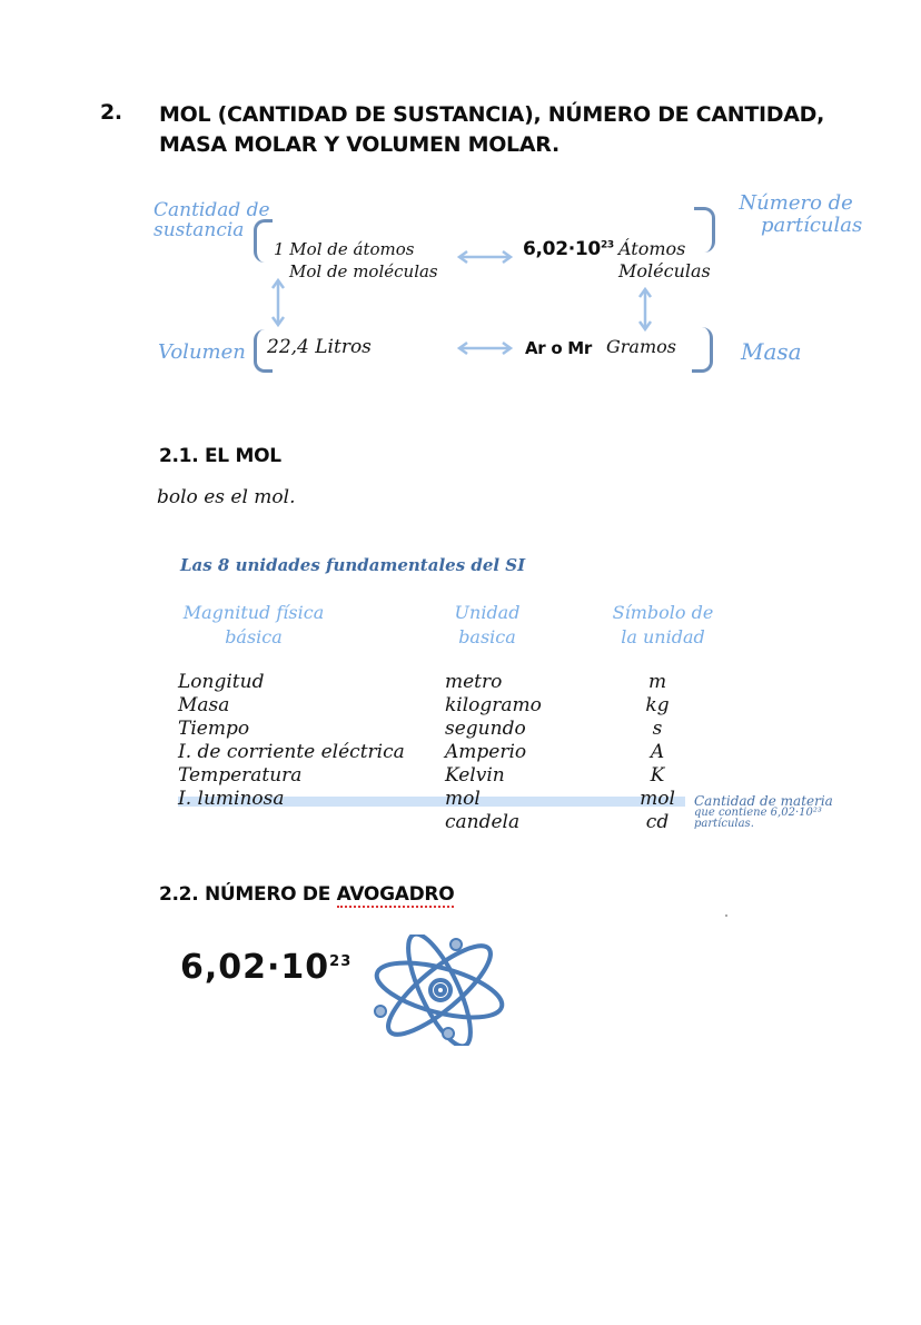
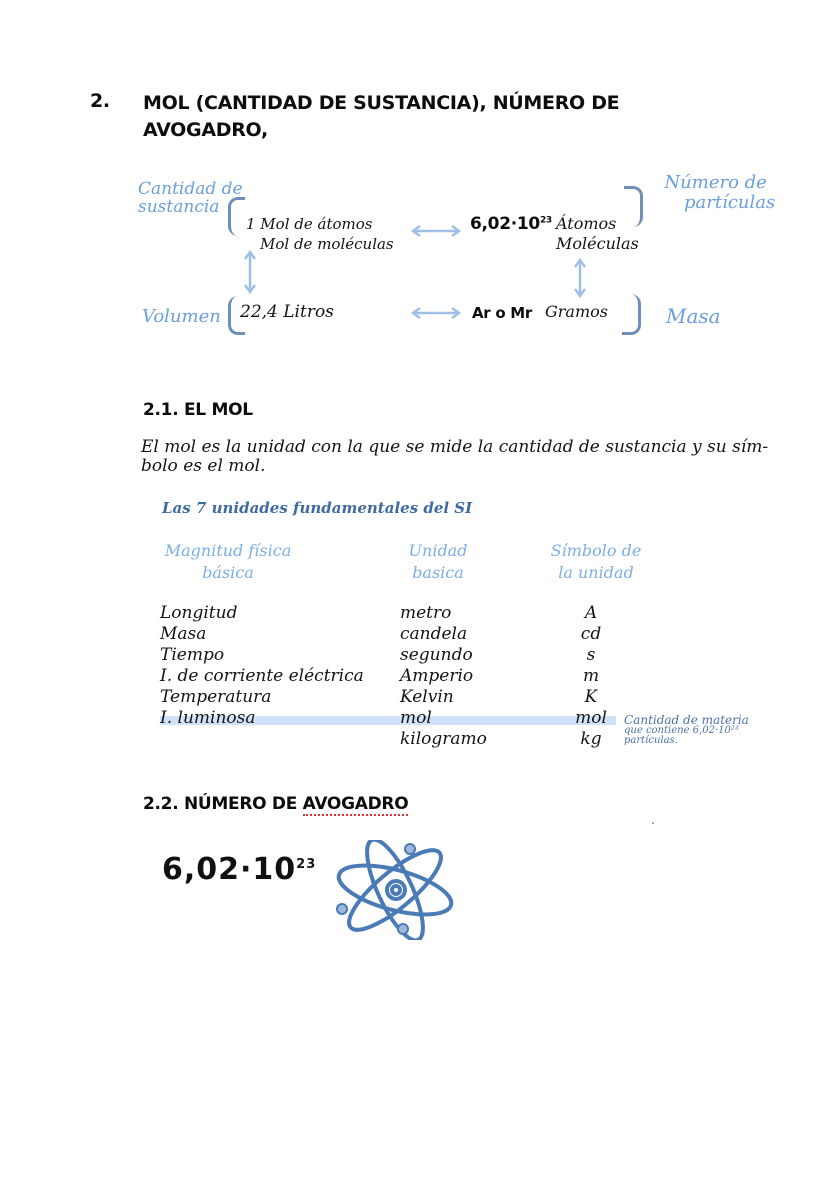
  2.
- MOL (CANTIDAD DE SUSTANCIA), NÚMERO DE CANTIDAD,
+ MOL (CANTIDAD DE SUSTANCIA), NÚMERO DE AVOGADRO,
- MASA MOLAR Y VOLUMEN MOLAR.
  Cantidad de
  sustancia
  1 Mol de átomos
  Mol de moléculas
  6,02·1023
  Átomos
  Moléculas
  Número de
  partículas
  Volumen
  22,4 Litros
  Ar o Mr
  Gramos
  Masa
  2.1. EL MOL
+ El mol es la unidad con la que se mide la cantidad de sustancia y su sím-
  bolo es el mol.
- Las 8 unidades fundamentales del SI
+ Las 7 unidades fundamentales del SI
  Magnitud física
  básica
  Unidad
  basica
  Símbolo de
  la unidad
  Longitud
  Masa
  Tiempo
  I. de corriente eléctrica
  Temperatura
  I. luminosa
  metro
- kilogramo
+ candela
  segundo
  Amperio
  Kelvin
  mol
- candela
+ kilogramo
- m
+ A
- kg
+ cd
  s
- A
+ m
  K
  mol
- cd
+ kg
  Cantidad de materia
  que contiene 6,02·10²³
  partículas.
  2.2. NÚMERO DE AVOGADRO
  6,02·1023
